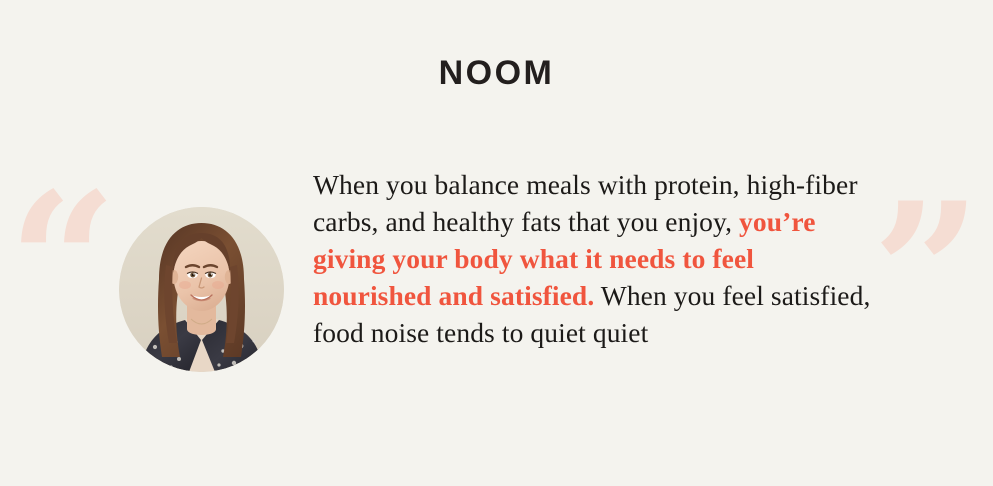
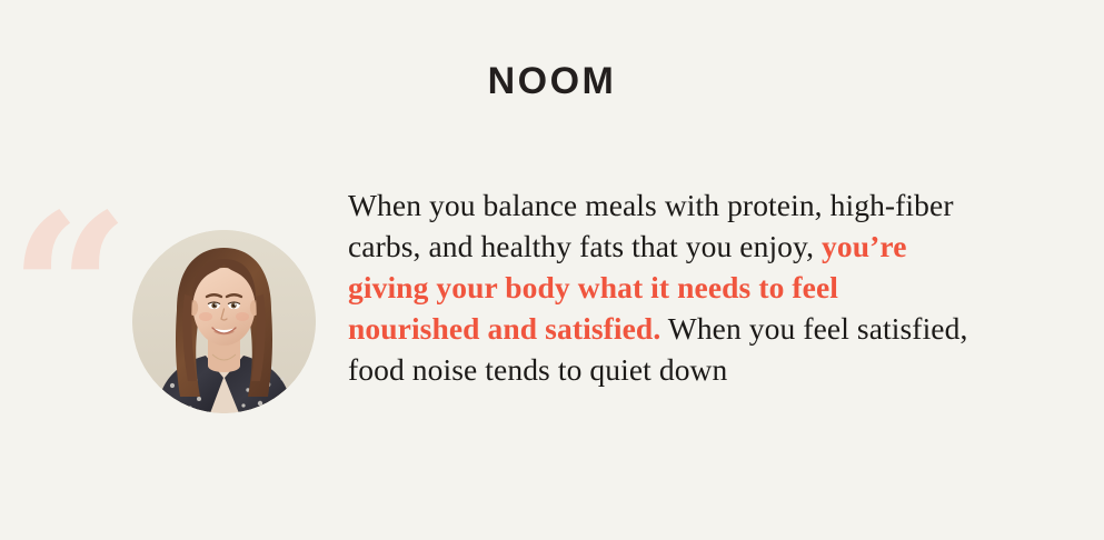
  NOOM
  “
- ”
- When you balance meals with protein, high-fiber carbs, and healthy fats that you enjoy, you’re giving your body what it needs to feel nourished and satisfied. When you feel satisfied, food noise tends to quiet quiet
+ When you balance meals with protein, high-fiber carbs, and healthy fats that you enjoy, you’re giving your body what it needs to feel nourished and satisfied. When you feel satisfied, food noise tends to quiet down
